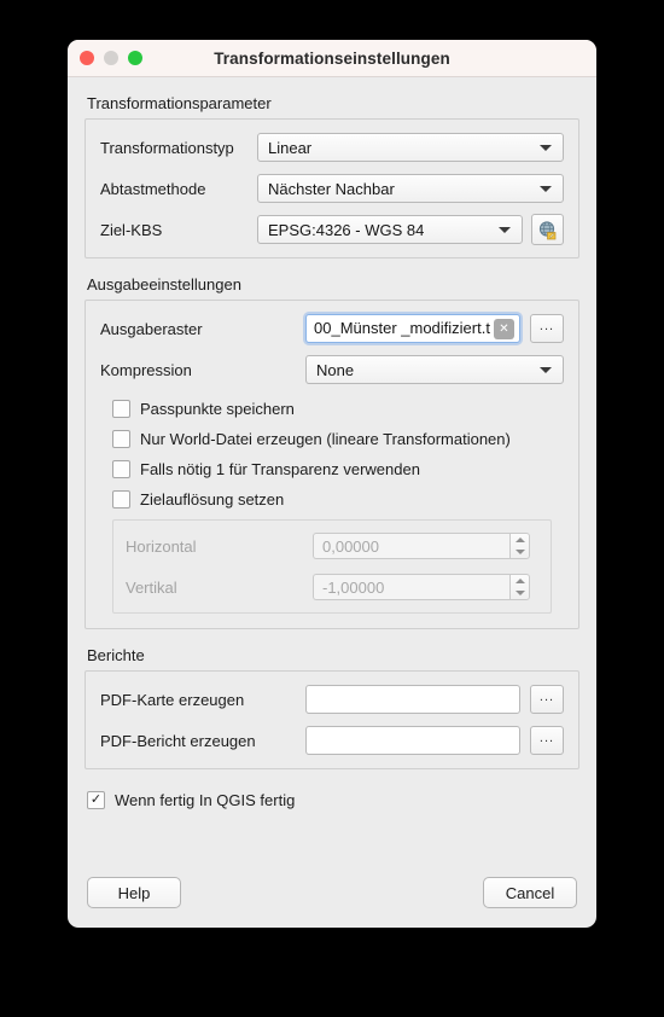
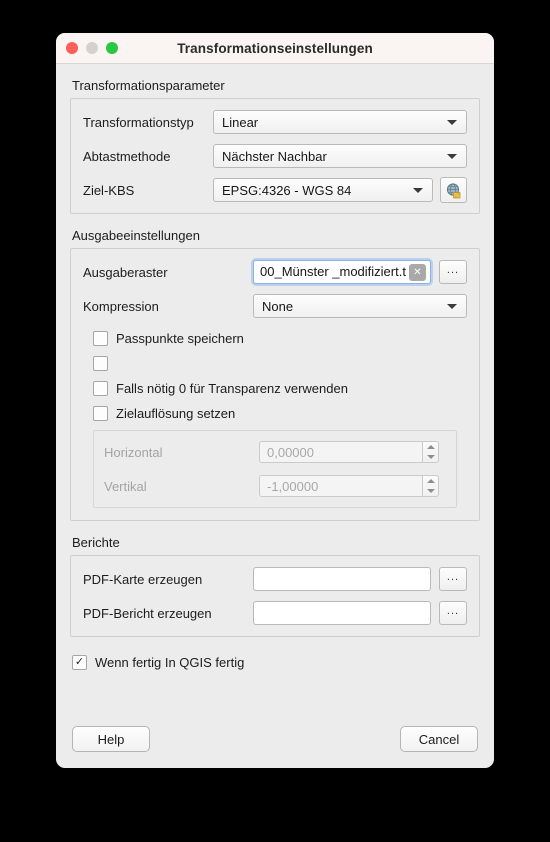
  Transformationseinstellungen
  Transformationsparameter
  Transformationstyp
  Linear
  Abtastmethode
  Nächster Nachbar
  Ziel-KBS
  EPSG:4326 - WGS 84
  Ausgabeeinstellungen
  Ausgaberaster
  00_Münster _modifiziert.t
  ✕
  ...
  Kompression
  None
  Passpunkte speichern
- Nur World-Datei erzeugen (lineare Transformationen)
- Falls nötig 1 für Transparenz verwenden
+ Falls nötig 0 für Transparenz verwenden
  Zielauflösung setzen
  Horizontal
  0,00000
  Vertikal
  -1,00000
  Berichte
  PDF-Karte erzeugen
  ...
  PDF-Bericht erzeugen
  ...
  ✓
  Wenn fertig In QGIS fertig
  Help
  Cancel
